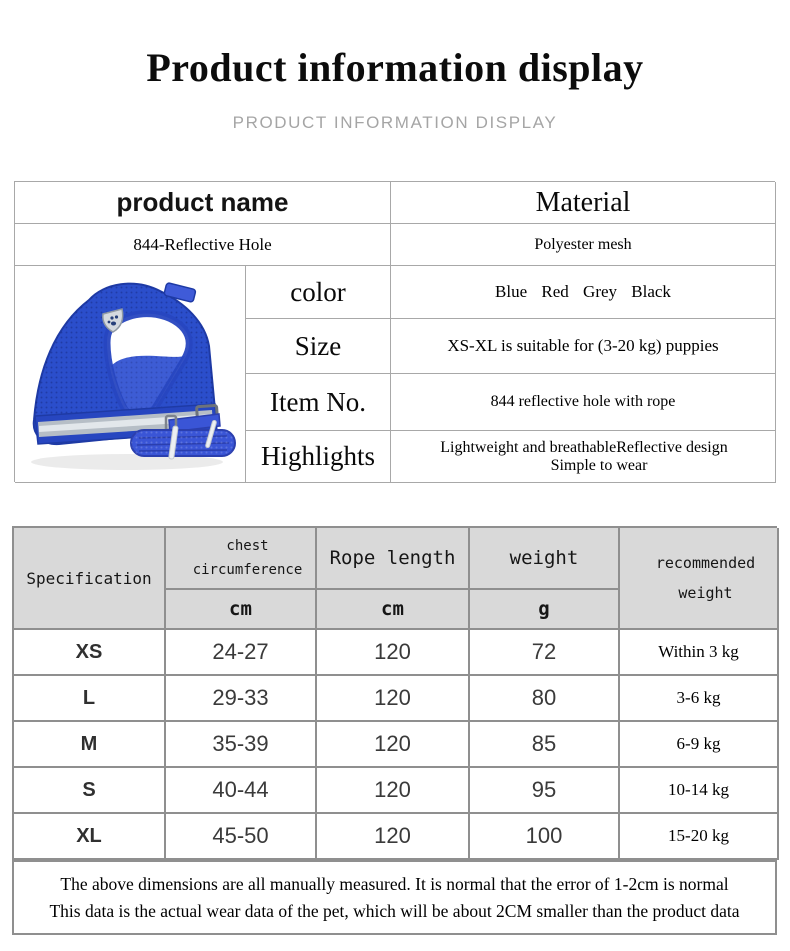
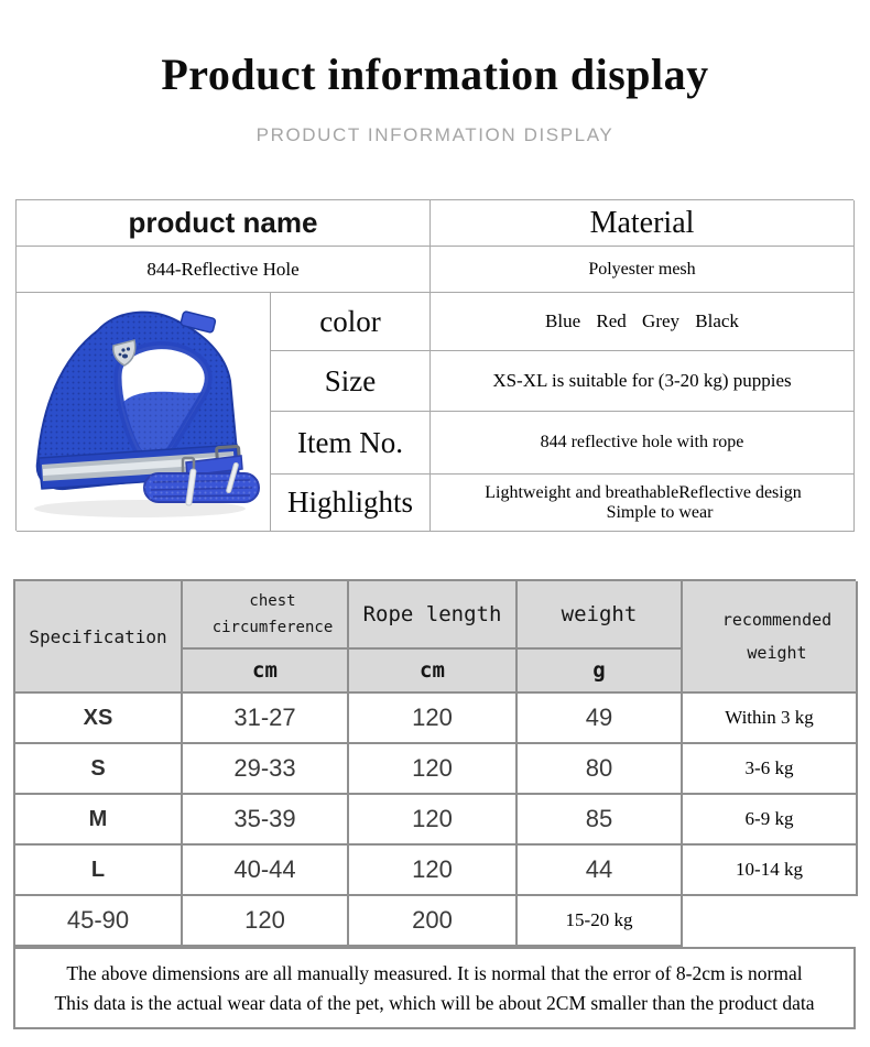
  Product information display
  PRODUCT INFORMATION DISPLAY
  product name
  Material
  844-Reflective Hole
  Polyester mesh
  color
  Blue Red Grey Black
  Size
  XS-XL is suitable for (3-20 kg) puppies
  Item No.
  844 reflective hole with rope
  Highlights
  Lightweight and breathable
  Reflective design
  Simple to wear
  Specification
  chest circumference
  Rope length
  weight
  recommended weight
  cm
  cm
  g
  XS
- 24-27
+ 31-27
  120
- 72
+ 49
  Within 3 kg
- L
+ S
  29-33
  120
  80
  3-6 kg
  M
  35-39
  120
  85
  6-9 kg
- S
+ L
  40-44
  120
- 95
+ 44
  10-14 kg
- XL
- 45-50
+ 45-90
  120
- 100
+ 200
  15-20 kg
- The above dimensions are all manually measured. It is normal that the error of 1-2cm is normal
+ The above dimensions are all manually measured. It is normal that the error of 8-2cm is normal
  This data is the actual wear data of the pet, which will be about 2CM smaller than the product data
